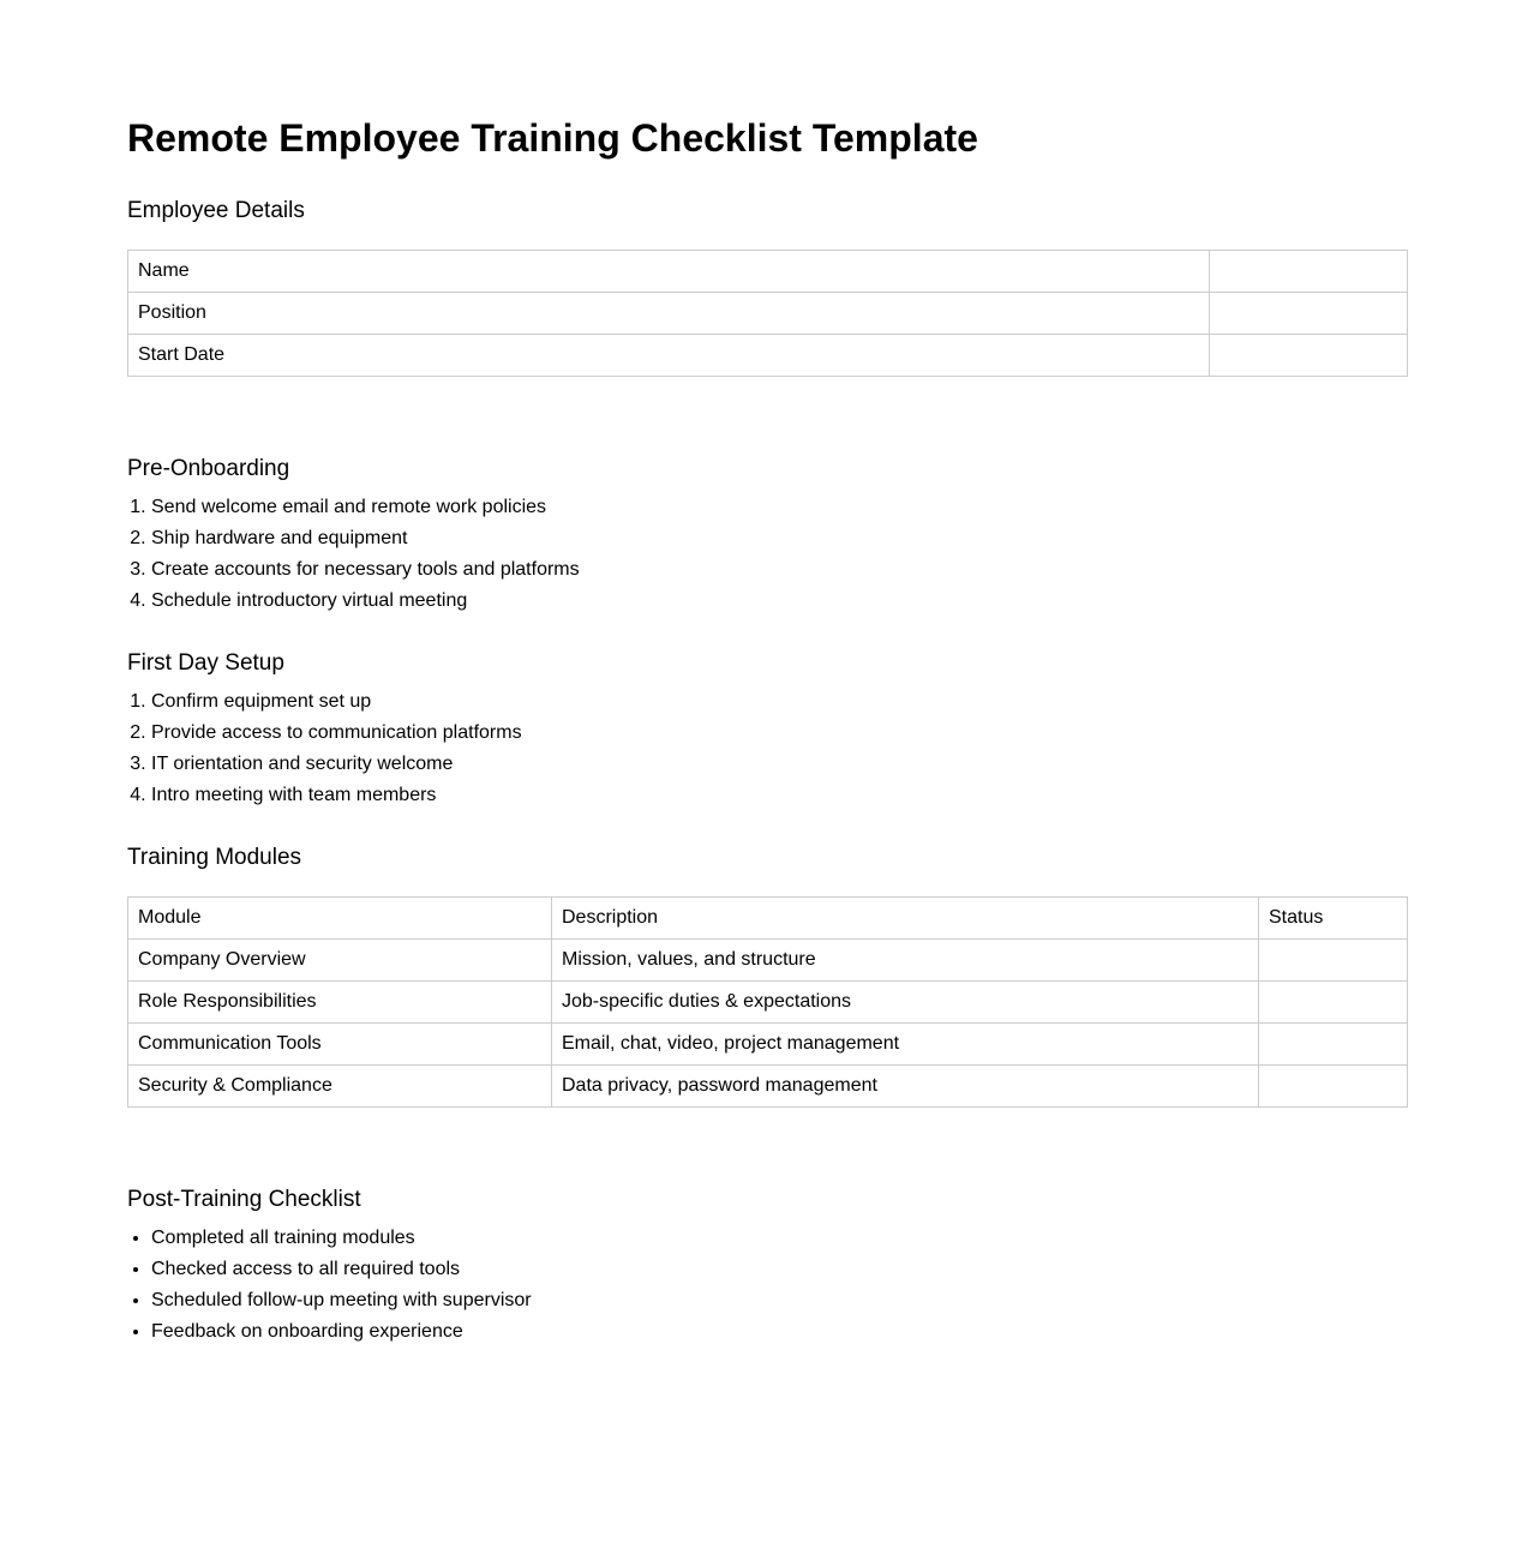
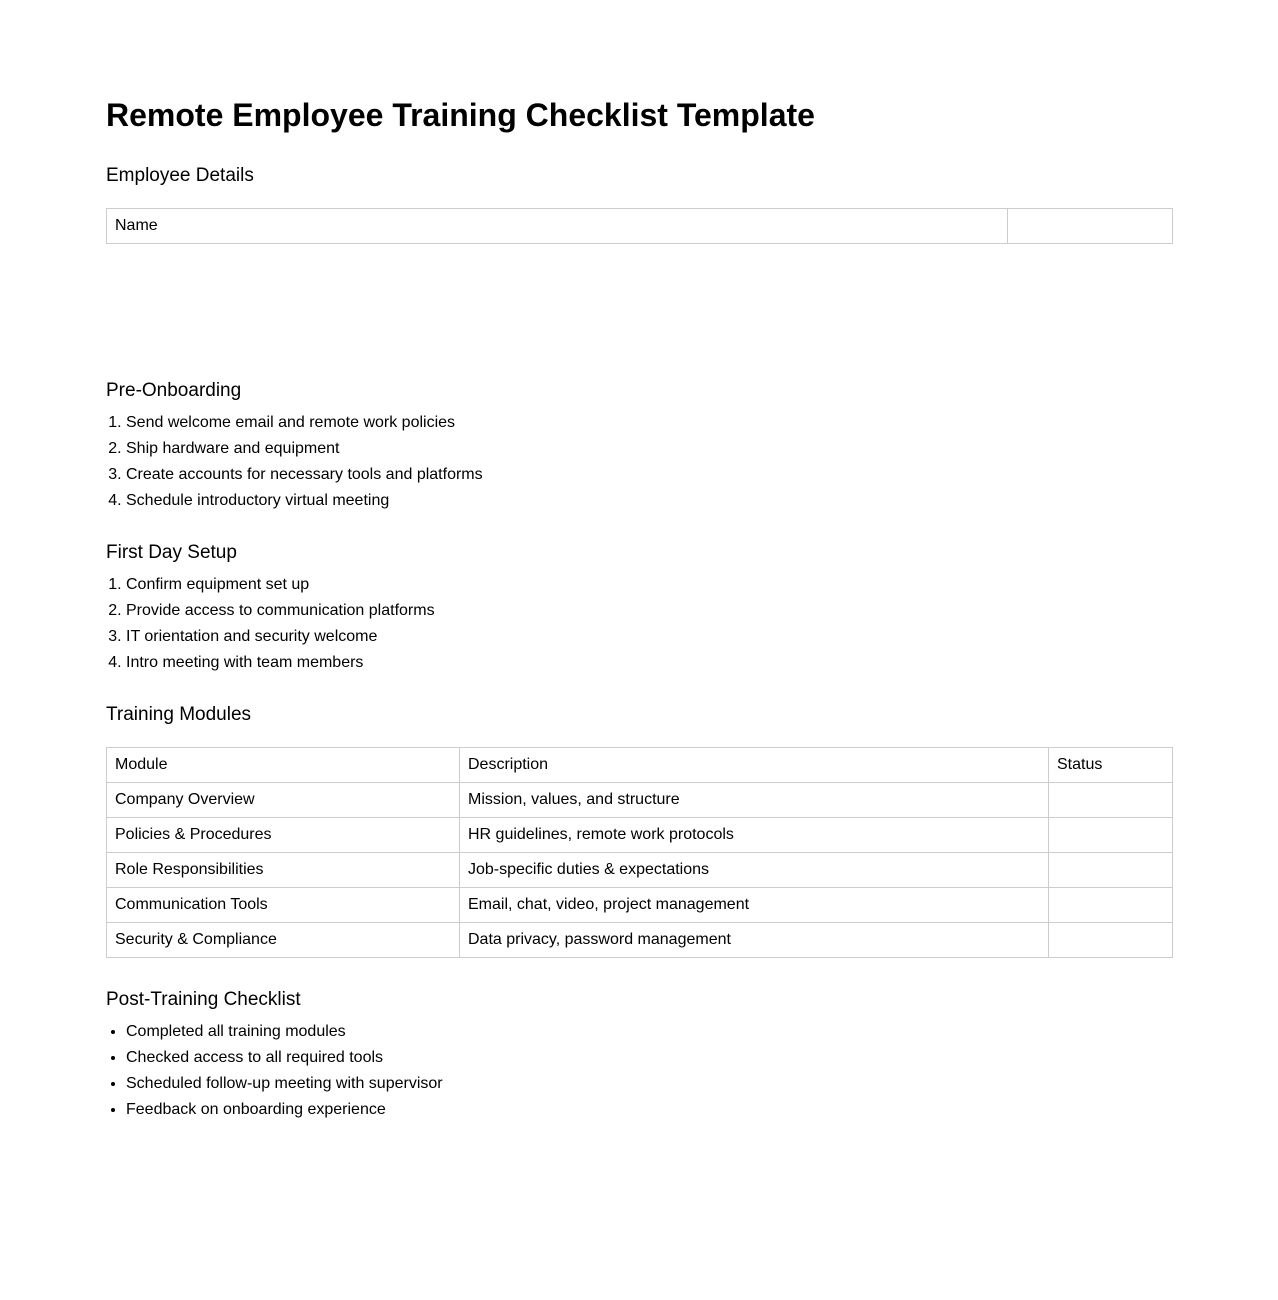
  Remote Employee Training Checklist Template
  Employee Details
  Name
- Position
- Start Date
  Pre-Onboarding
  Send welcome email and remote work policies
  Ship hardware and equipment
  Create accounts for necessary tools and platforms
  Schedule introductory virtual meeting
  First Day Setup
  Confirm equipment set up
  Provide access to communication platforms
  IT orientation and security welcome
  Intro meeting with team members
  Training Modules
  Module	Description	Status
  Company Overview	Mission, values, and structure
+ Policies & Procedures	HR guidelines, remote work protocols
  Role Responsibilities	Job-specific duties & expectations
  Communication Tools	Email, chat, video, project management
  Security & Compliance	Data privacy, password management
  Post-Training Checklist
  Completed all training modules
  Checked access to all required tools
  Scheduled follow-up meeting with supervisor
  Feedback on onboarding experience
